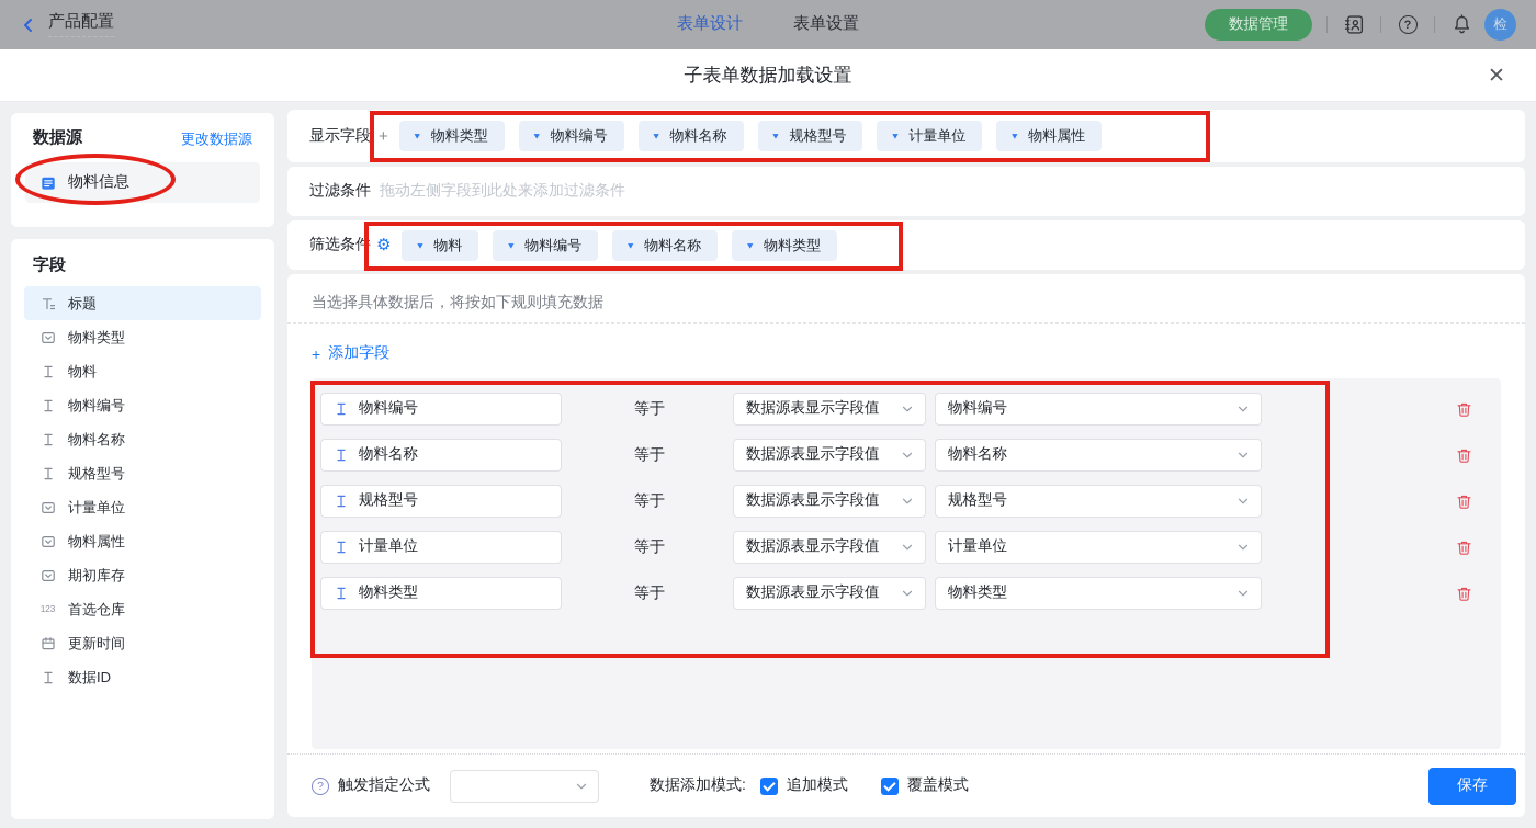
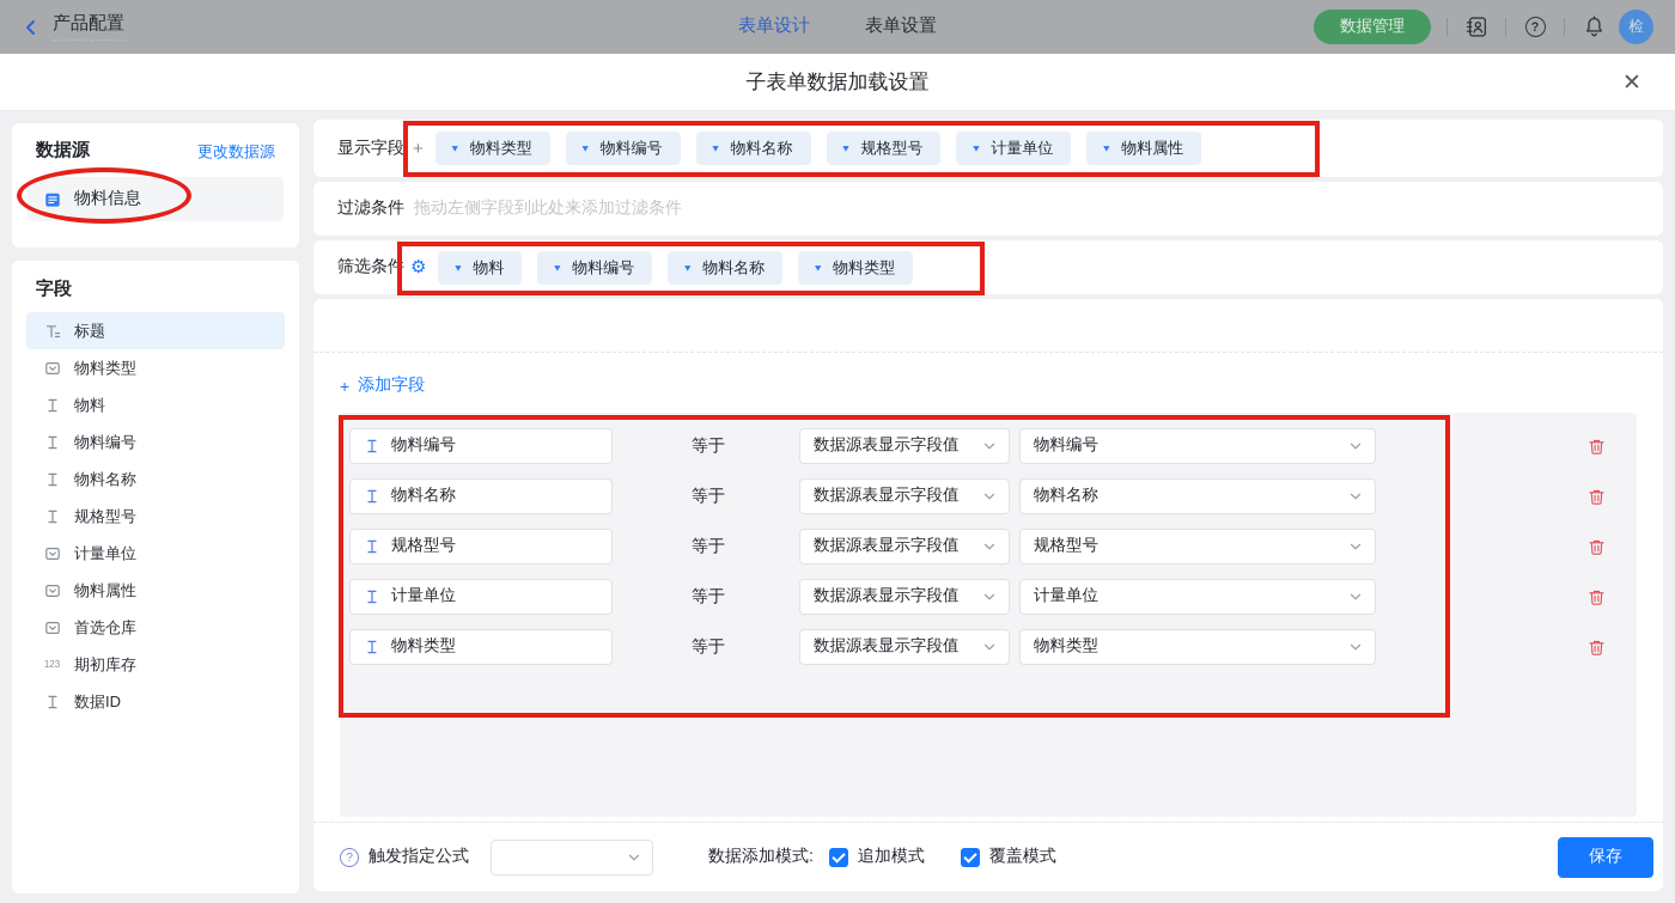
  表单设计
  表单设置
  产品配置
  数据管理
  ?
  检
  子表单数据加载设置
  ✕
  数据源
  更改数据源
  物料信息
  字段
  标题
  物料类型
  物料
  物料编号
  物料名称
  规格型号
  计量单位
  物料属性
- 期初库存
+ 首选仓库
  123
- 首选仓库
+ 期初库存
- 更新时间
  数据ID
  显示字段
  +
  ▼
  物料类型
  ▼
  物料编号
  ▼
  物料名称
  ▼
  规格型号
  ▼
  计量单位
  ▼
  物料属性
  过滤条件
  拖动左侧字段到此处来添加过滤条件
  筛选条件
  ⚙
  ▼
  物料
  ▼
  物料编号
  ▼
  物料名称
  ▼
  物料类型
- 当选择具体数据后，将按如下规则填充数据
  +
  添加字段
  物料编号
  等于
  数据源表显示字段值
  物料编号
  物料名称
  等于
  数据源表显示字段值
  物料名称
  规格型号
  等于
  数据源表显示字段值
  规格型号
  计量单位
  等于
  数据源表显示字段值
  计量单位
  物料类型
  等于
  数据源表显示字段值
  物料类型
  ?
  触发指定公式
  数据添加模式:
  追加模式
  覆盖模式
  保存
